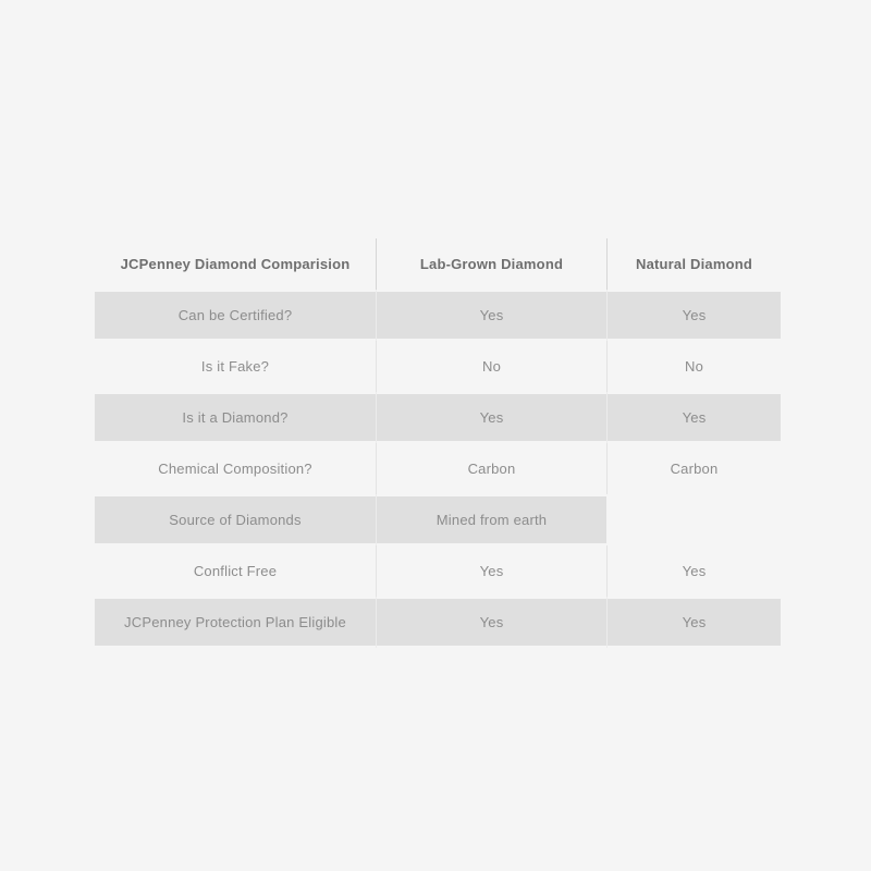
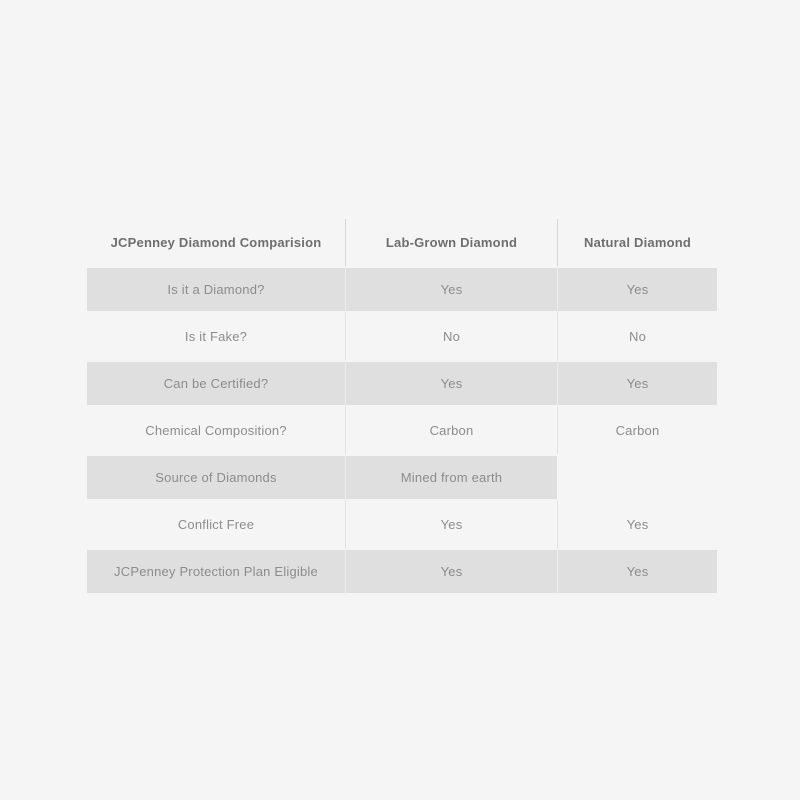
  JCPenney Diamond Comparision
  Lab-Grown Diamond
  Natural Diamond
- Can be Certified?
+ Is it a Diamond?
  Yes
  Yes
  Is it Fake?
  No
  No
- Is it a Diamond?
+ Can be Certified?
  Yes
  Yes
  Chemical Composition?
  Carbon
  Carbon
  Source of Diamonds
  Mined from earth
  Conflict Free
  Yes
  Yes
  JCPenney Protection Plan Eligible
  Yes
  Yes
